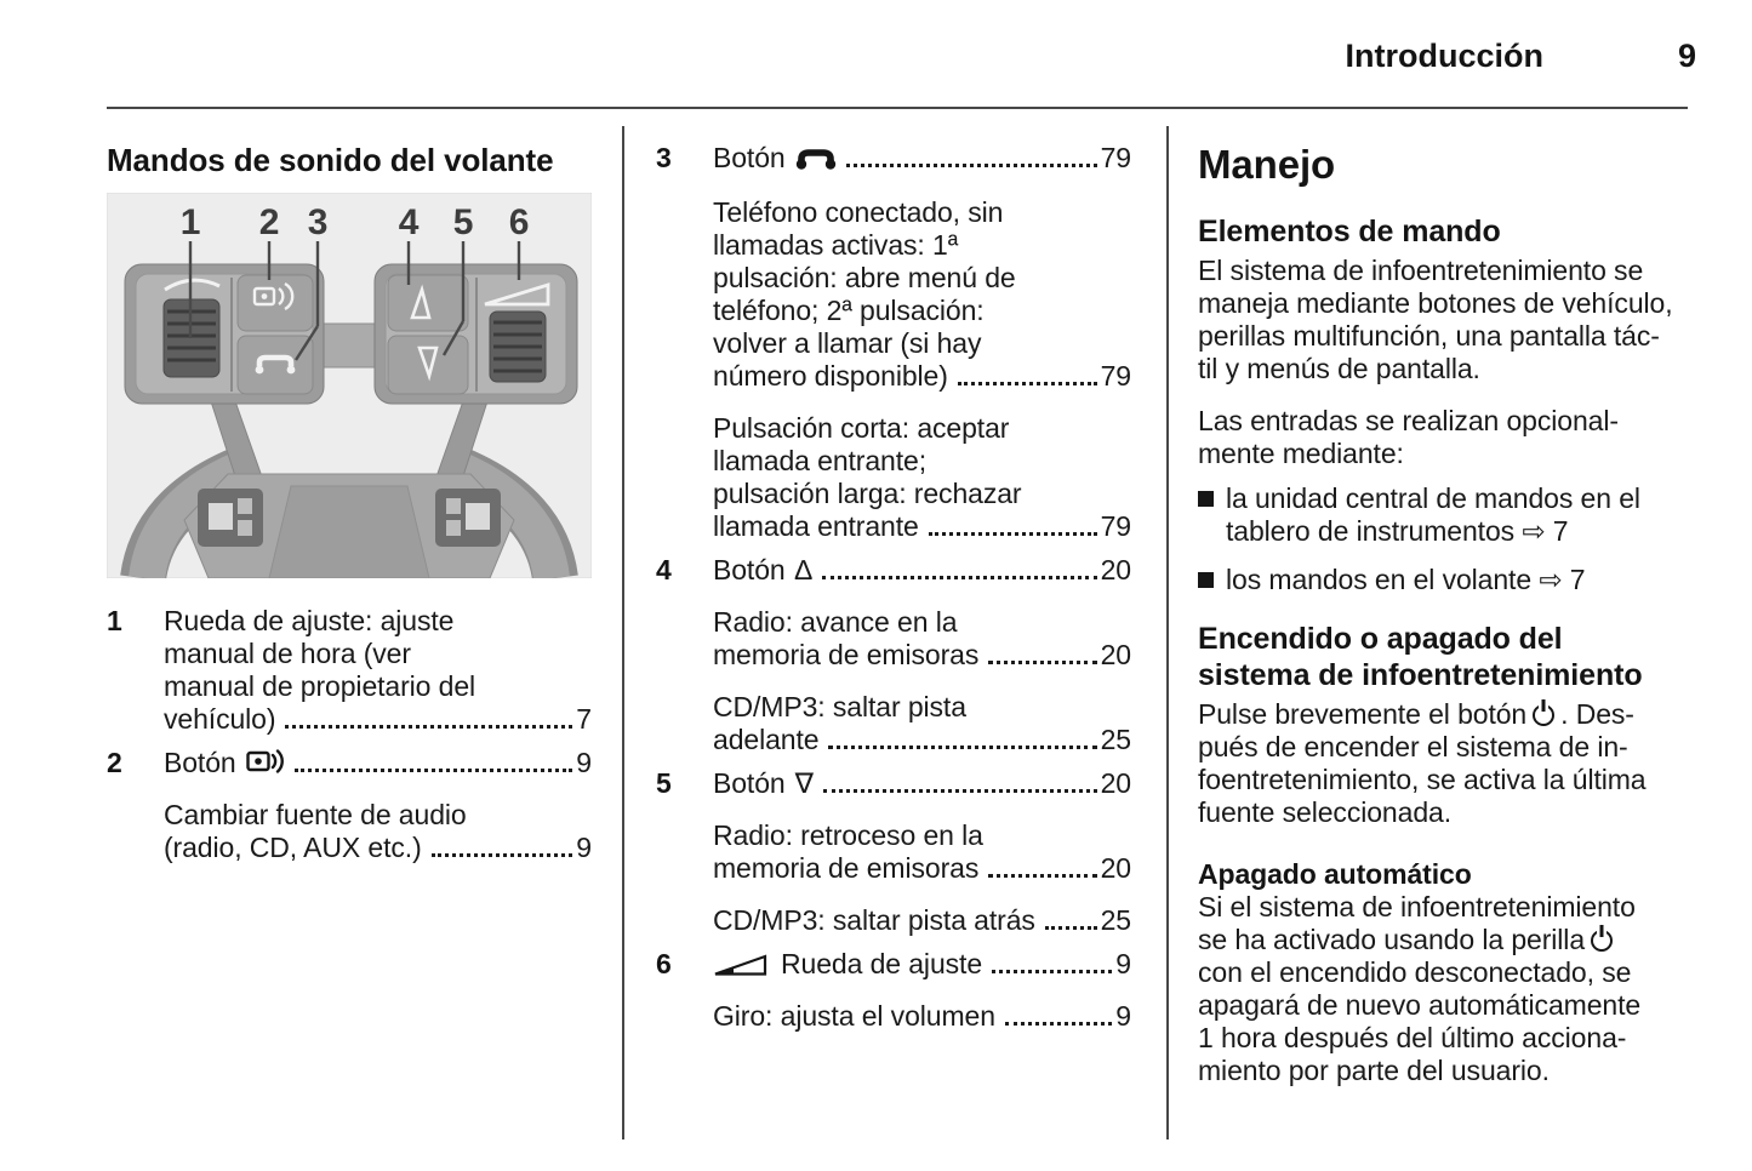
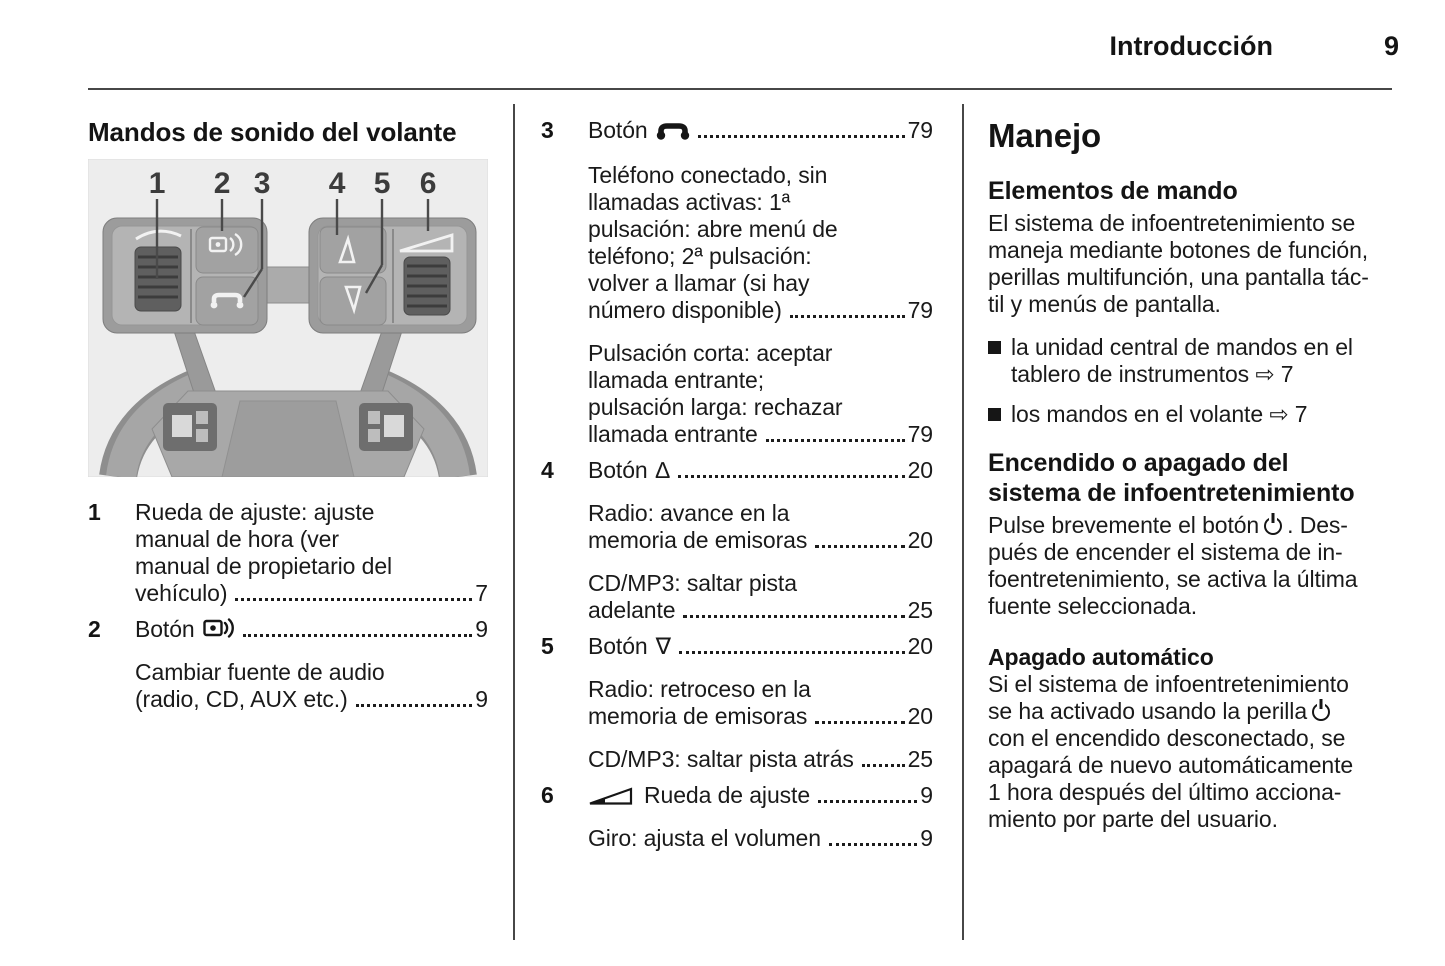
  Introducción
  9
  Mandos de sonido del volante
  1
  2
  3
  4
  5
  6
  1
  Rueda de ajuste: ajuste
  manual de hora (ver
  manual de propietario del
  vehículo)
  7
  2
  Botón
  9
  Cambiar fuente de audio
  (radio, CD, AUX etc.)
  9
  3
  Botón
  79
  Teléfono conectado, sin
  llamadas activas: 1ª
  pulsación: abre menú de
  teléfono; 2ª pulsación:
  volver a llamar (si hay
  número disponible)
  79
  Pulsación corta: aceptar
  llamada entrante;
  pulsación larga: rechazar
  llamada entrante
  79
  4
  Botón
  ∆
  20
  Radio: avance en la
  memoria de emisoras
  20
  CD/MP3: saltar pista
  adelante
  25
  5
  Botón
  ∇
  20
  Radio: retroceso en la
  memoria de emisoras
  20
  CD/MP3: saltar pista atrás
  25
  6
  Rueda de ajuste
  9
  Giro: ajusta el volumen
  9
  Manejo
  Elementos de mando
  El sistema de infoentretenimiento se
- maneja mediante botones de vehículo,
+ maneja mediante botones de función,
  perillas multifunción, una pantalla tác-
  til y menús de pantalla.
- Las entradas se realizan opcional-
- mente mediante:
  la unidad central de mandos en el
  tablero de instrumentos ⇨ 7
  los mandos en el volante ⇨ 7
  Encendido o apagado del
  sistema de infoentretenimiento
  Pulse brevemente el botón . Des-
  pués de encender el sistema de in-
  foentretenimiento, se activa la última
  fuente seleccionada.
  Apagado automático
  Si el sistema de infoentretenimiento
  se ha activado usando la perilla
  con el encendido desconectado, se
  apagará de nuevo automáticamente
  1 hora después del último acciona-
  miento por parte del usuario.
